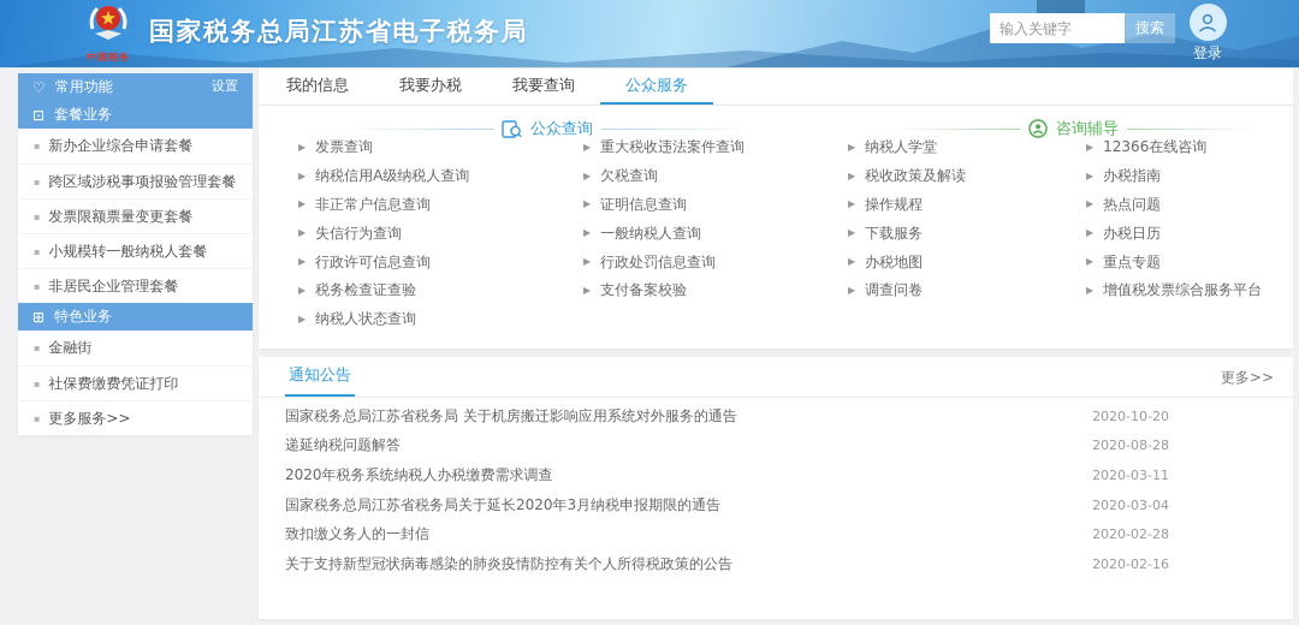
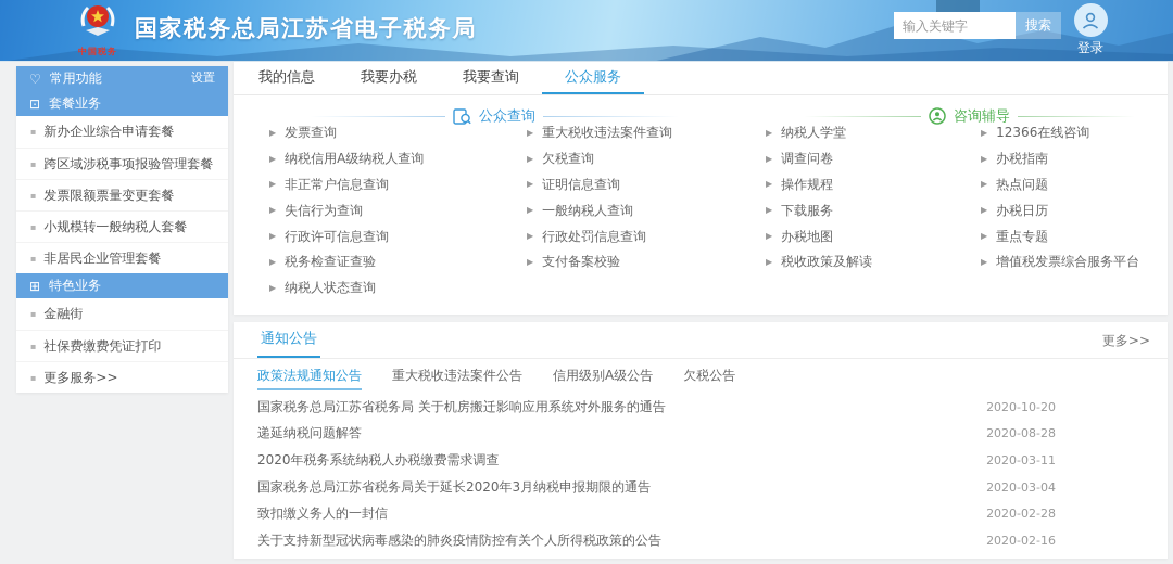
  中国税务
  国家税务总局江苏省电子税务局
  输入关键字
  搜索
  登录
  ♡
  常用功能
  设置
  ⊡
  套餐业务
  ▪
  新办企业综合申请套餐
  ▪
  跨区域涉税事项报验管理套餐
  ▪
  发票限额票量变更套餐
  ▪
  小规模转一般纳税人套餐
  ▪
  非居民企业管理套餐
  ⊞
  特色业务
  ▪
  金融街
  ▪
  社保费缴费凭证打印
  ▪
  更多服务>>
  我的信息
  我要办税
  我要查询
  公众服务
  公众查询
  咨询辅导
  ▶
  发票查询
  ▶
  纳税信用A级纳税人查询
  ▶
  非正常户信息查询
  ▶
  失信行为查询
  ▶
  行政许可信息查询
  ▶
  税务检查证查验
  ▶
  纳税人状态查询
  ▶
  重大税收违法案件查询
  ▶
  欠税查询
  ▶
  证明信息查询
  ▶
  一般纳税人查询
  ▶
  行政处罚信息查询
  ▶
  支付备案校验
  ▶
  纳税人学堂
  ▶
- 税收政策及解读
+ 调查问卷
  ▶
  操作规程
  ▶
  下载服务
  ▶
  办税地图
  ▶
- 调查问卷
+ 税收政策及解读
  ▶
  12366在线咨询
  ▶
  办税指南
  ▶
  热点问题
  ▶
  办税日历
  ▶
  重点专题
  ▶
  增值税发票综合服务平台
  通知公告
  更多>>
+ 政策法规通知公告
+ 重大税收违法案件公告
+ 信用级别A级公告
+ 欠税公告
  国家税务总局江苏省税务局 关于机房搬迁影响应用系统对外服务的通告
  2020-10-20
  递延纳税问题解答
  2020-08-28
  2020年税务系统纳税人办税缴费需求调查
  2020-03-11
  国家税务总局江苏省税务局关于延长2020年3月纳税申报期限的通告
  2020-03-04
  致扣缴义务人的一封信
  2020-02-28
  关于支持新型冠状病毒感染的肺炎疫情防控有关个人所得税政策的公告
  2020-02-16
